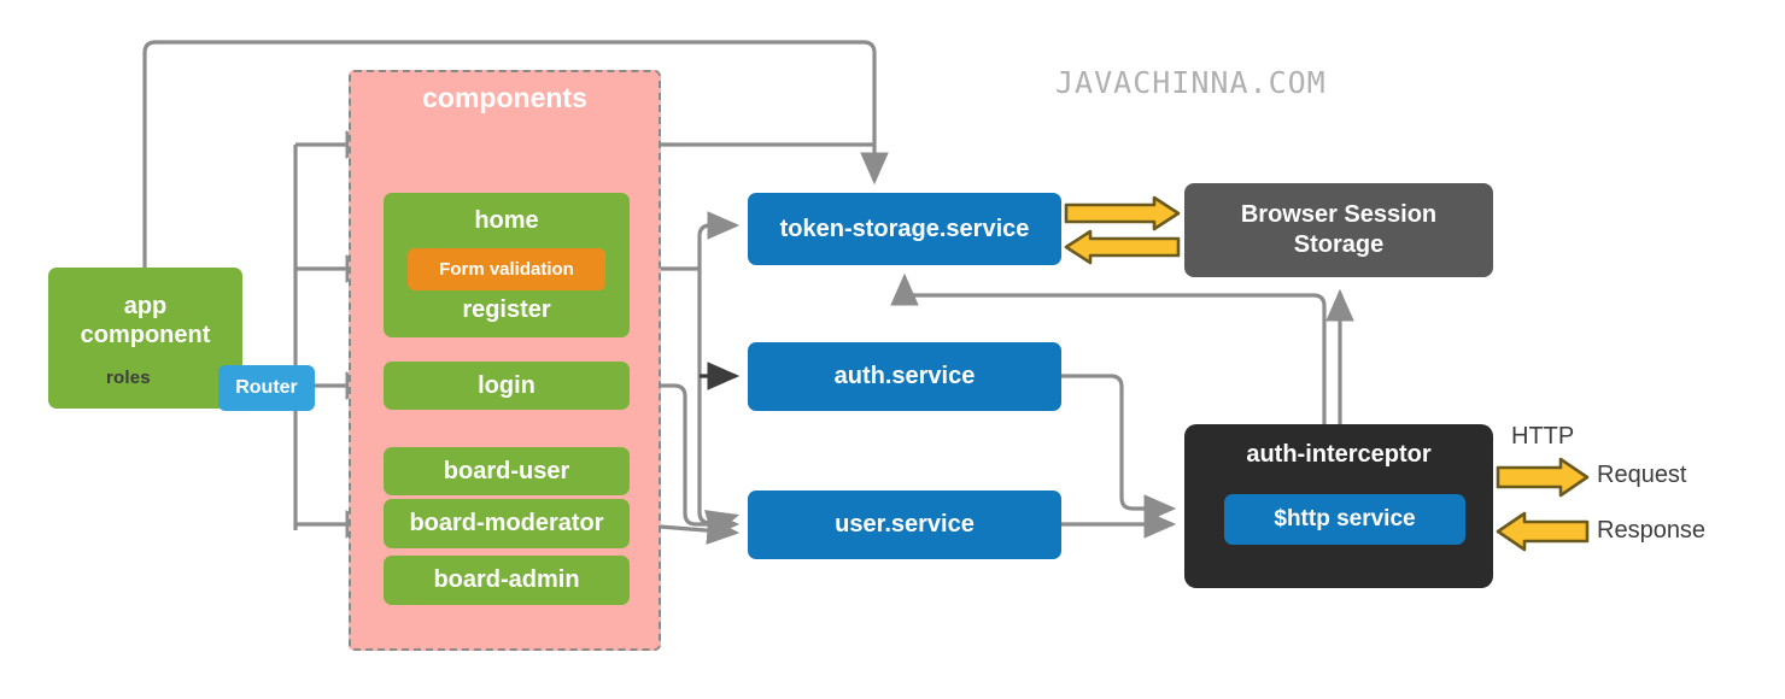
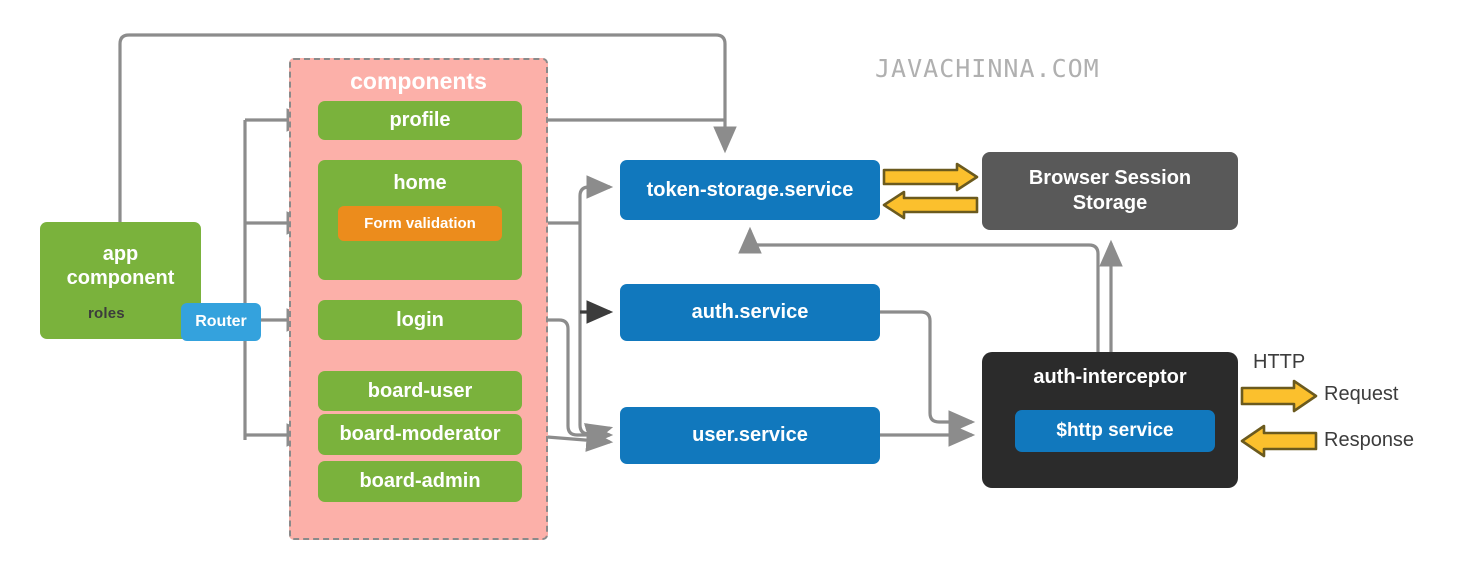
  JAVACHINNA.COM
  app
  component
  roles
  Router
  components
+ profile
  home
- register
  Form validation
  login
  board-user
  board-moderator
  board-admin
  token-storage.service
  auth.service
  user.service
  Browser Session
  Storage
  auth-interceptor
  $http service
  HTTP
  Request
  Response
